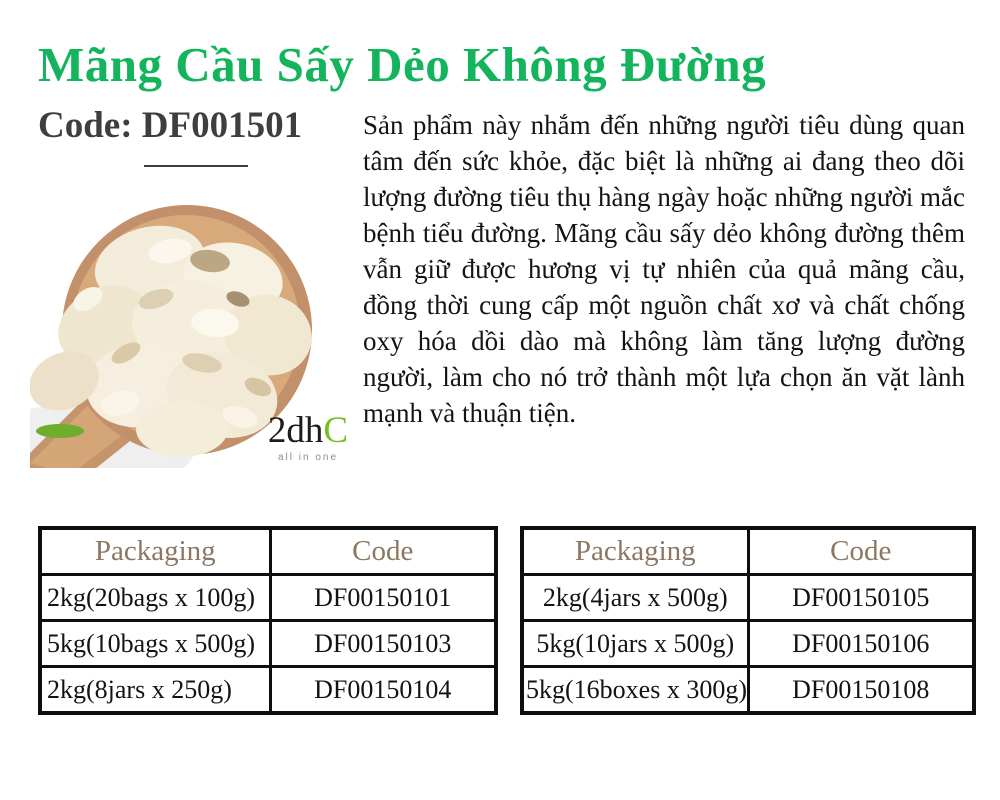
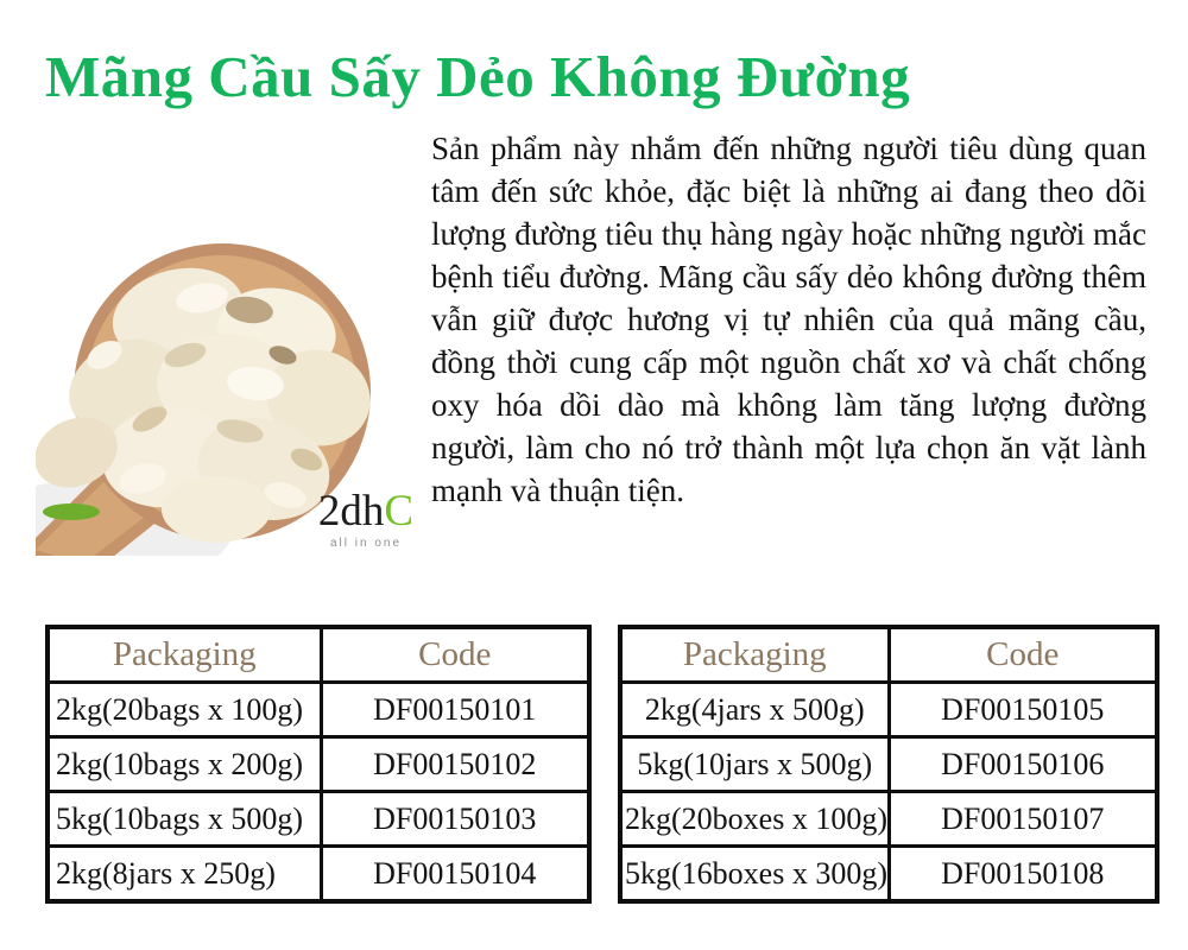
  Mãng Cầu Sấy Dẻo Không Đường
- Code: DF001501
  2dhC
  all in one
  Sản phẩm này nhắm đến những người tiêu dùng quan tâm đến sức khỏe, đặc biệt là những ai đang theo dõi lượng đường tiêu thụ hàng ngày hoặc những người mắc bệnh tiểu đường. Mãng cầu sấy dẻo không đường thêm vẫn giữ được hương vị tự nhiên của quả mãng cầu, đồng thời cung cấp một nguồn chất xơ và chất chống oxy hóa dồi dào mà không làm tăng lượng đường người, làm cho nó trở thành một lựa chọn ăn vặt lành mạnh và thuận tiện.
  Packaging	Code
  2kg(20bags x 100g)	DF00150101
+ 2kg(10bags x 200g)	DF00150102
  5kg(10bags x 500g)	DF00150103
  2kg(8jars x 250g)	DF00150104
  Packaging	Code
  2kg(4jars x 500g)	DF00150105
  5kg(10jars x 500g)	DF00150106
+ 2kg(20boxes x 100g)	DF00150107
  5kg(16boxes x 300g)	DF00150108
